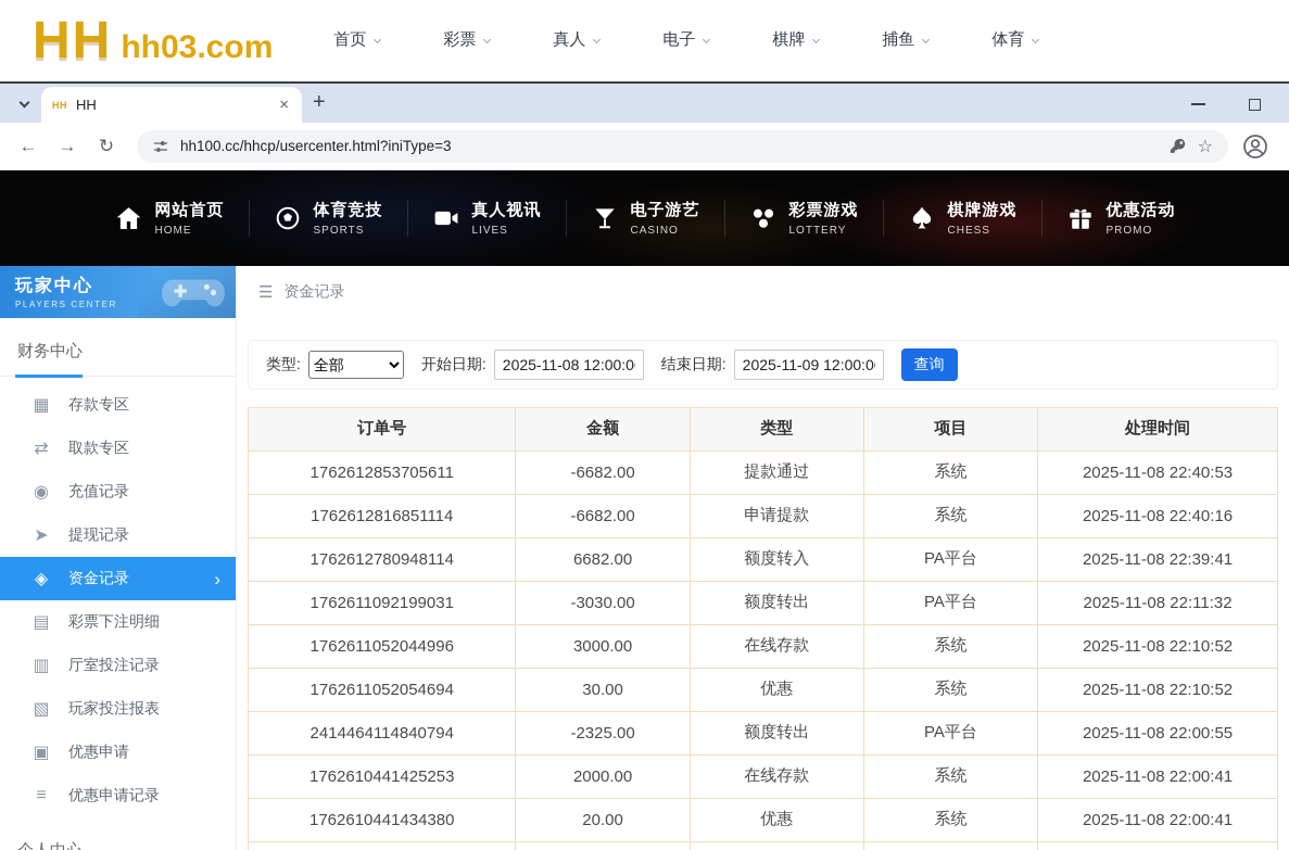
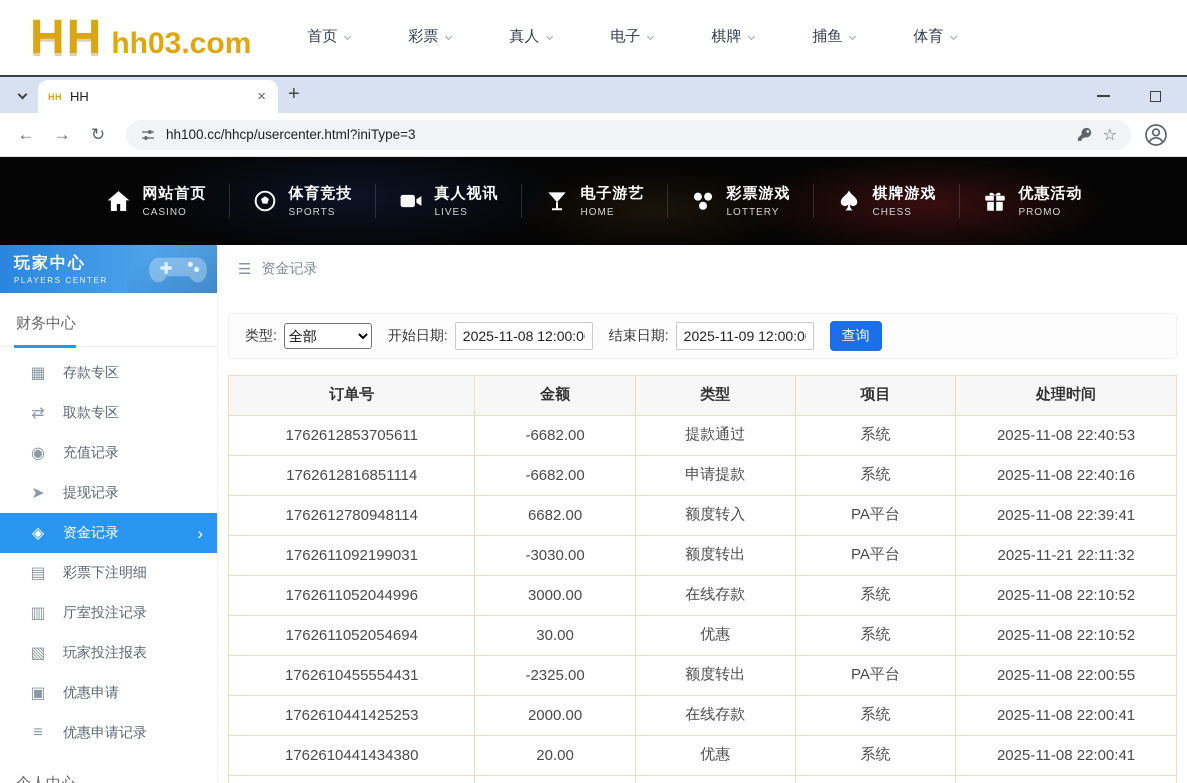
  HH
  hh03.com
  首页
  彩票
  真人
  电子
  棋牌
  捕鱼
  体育
  HH
  HH
  ×
  +
  ←
  →
  ↻
  hh100.cc/hhcp/usercenter.html?iniType=3
  ☆
  网站首页
- HOME
+ CASINO
  体育竞技
  SPORTS
  真人视讯
  LIVES
  电子游艺
- CASINO
+ HOME
  彩票游戏
  LOTTERY
  棋牌游戏
  CHESS
  优惠活动
  PROMO
  玩家中心
  PLAYERS CENTER
  财务中心
  ▦
  存款专区
  ⇄
  取款专区
  ◉
  充值记录
  ➤
  提现记录
  ◈
  资金记录
  ›
  ▤
  彩票下注明细
  ▥
  厅室投注记录
  ▧
  玩家投注报表
  ▣
  优惠申请
  ≡
  优惠申请记录
  ☰
  资金记录
  类型:
  全部
  开始日期:
  2025-11-08 12:00:0
  结束日期:
  2025-11-09 12:00:0
  查询
  订单号	金额	类型	项目	处理时间
  1762612853705611	-6682.00	提款通过	系统	2025-11-08 22:40:53
  1762612816851114	-6682.00	申请提款	系统	2025-11-08 22:40:16
  1762612780948114	6682.00	额度转入	PA平台	2025-11-08 22:39:41
- 1762611092199031	-3030.00	额度转出	PA平台	2025-11-08 22:11:32
+ 1762611092199031	-3030.00	额度转出	PA平台	2025-11-21 22:11:32
  1762611052044996	3000.00	在线存款	系统	2025-11-08 22:10:52
  1762611052054694	30.00	优惠	系统	2025-11-08 22:10:52
- 2414464114840794	-2325.00	额度转出	PA平台	2025-11-08 22:00:55
+ 1762610455554431	-2325.00	额度转出	PA平台	2025-11-08 22:00:55
  1762610441425253	2000.00	在线存款	系统	2025-11-08 22:00:41
  1762610441434380	20.00	优惠	系统	2025-11-08 22:00:41
